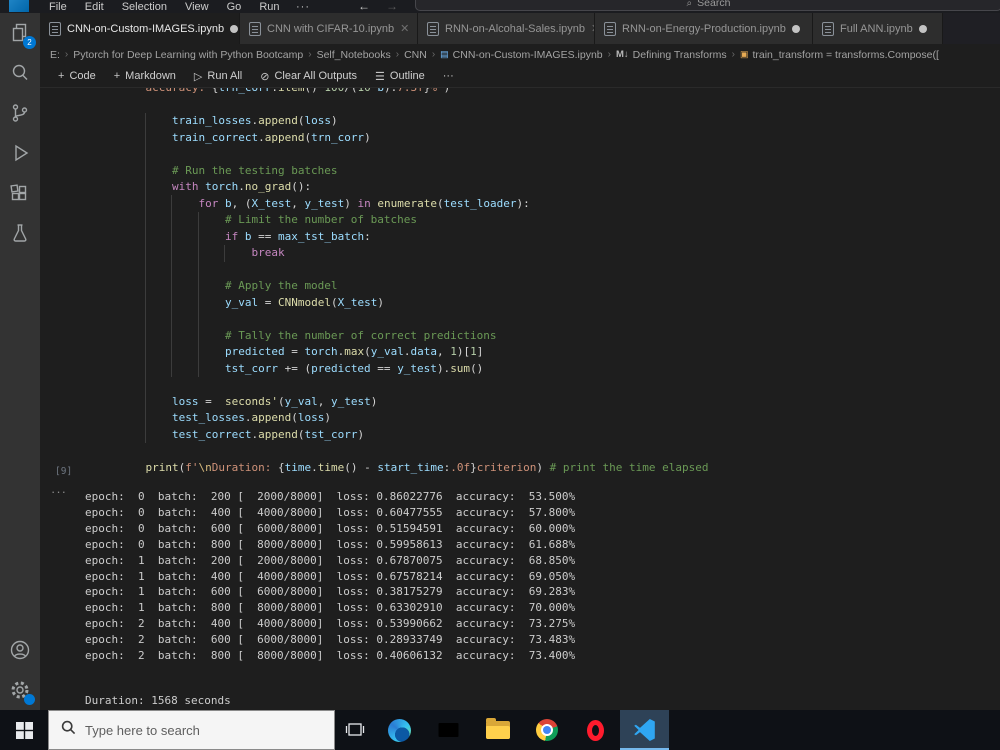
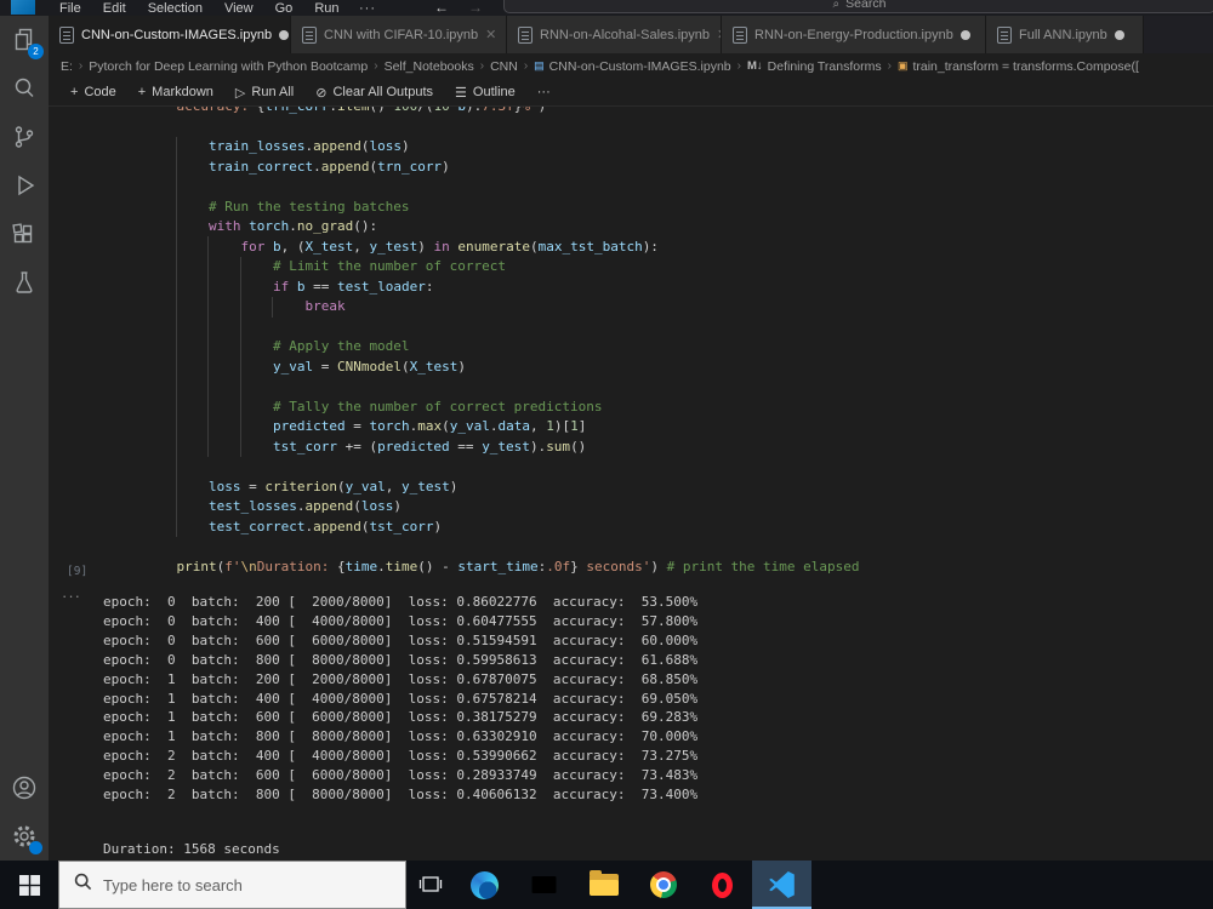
  File
  Edit
  Selection
  View
  Go
  Run
  ···
  ←
  →
  ⌕
  Search
  2
  CNN-on-Custom-IMAGES.ipynb
  CNN with CIFAR-10.ipynb
  ✕
  RNN-on-Alcohal-Sales.ipynb
  RNN-on-Energy-Production.ipynb
  Full ANN.ipynb
  E:
  ›
  Pytorch for Deep Learning with Python Bootcamp
  ›
  Self_Notebooks
  ›
  CNN
  ›
  ▤
  CNN-on-Custom-IMAGES.ipynb
  ›
  M↓
  Defining Transforms
  ›
  ▣
  train_transform = transforms.Compose([
  +
  Code
  +
  Markdown
  ▷
  Run All
  ⊘
  Clear All Outputs
  ☰
  Outline
  ···
  accuracy: {trn_corr.item()*100/(10 b):7.3f}%')
  train_losses.append(loss)
  train_correct.append(trn_corr)
  # Run the testing batches
  with torch.no_grad():
- for b, (X_test, y_test) in enumerate(test_loader):
+ for b, (X_test, y_test) in enumerate(max_tst_batch):
- # Limit the number of batches
+ # Limit the number of correct
- if b == max_tst_batch:
+ if b == test_loader:
  break
  # Apply the model
  y_val = CNNmodel(X_test)
  # Tally the number of correct predictions
  predicted = torch.max(y_val.data, 1)[1]
  tst_corr += (predicted == y_test).sum()
- loss = seconds'(y_val, y_test)
+ loss = criterion(y_val, y_test)
  test_losses.append(loss)
  test_correct.append(tst_corr)
- print(f'\nDuration: {time.time() - start_time:.0f}criterion) # print the time elapsed
+ print(f'\nDuration: {time.time() - start_time:.0f} seconds') # print the time elapsed
  [9]
  ···
  epoch: 0 batch: 200 [ 2000/8000] loss: 0.86022776 accuracy: 53.500%
  epoch: 0 batch: 400 [ 4000/8000] loss: 0.60477555 accuracy: 57.800%
  epoch: 0 batch: 600 [ 6000/8000] loss: 0.51594591 accuracy: 60.000%
  epoch: 0 batch: 800 [ 8000/8000] loss: 0.59958613 accuracy: 61.688%
  epoch: 1 batch: 200 [ 2000/8000] loss: 0.67870075 accuracy: 68.850%
  epoch: 1 batch: 400 [ 4000/8000] loss: 0.67578214 accuracy: 69.050%
  epoch: 1 batch: 600 [ 6000/8000] loss: 0.38175279 accuracy: 69.283%
  epoch: 1 batch: 800 [ 8000/8000] loss: 0.63302910 accuracy: 70.000%
  epoch: 2 batch: 400 [ 4000/8000] loss: 0.53990662 accuracy: 73.275%
  epoch: 2 batch: 600 [ 6000/8000] loss: 0.28933749 accuracy: 73.483%
  epoch: 2 batch: 800 [ 8000/8000] loss: 0.40606132 accuracy: 73.400%
  Duration: 1568 seconds
  Type here to search
